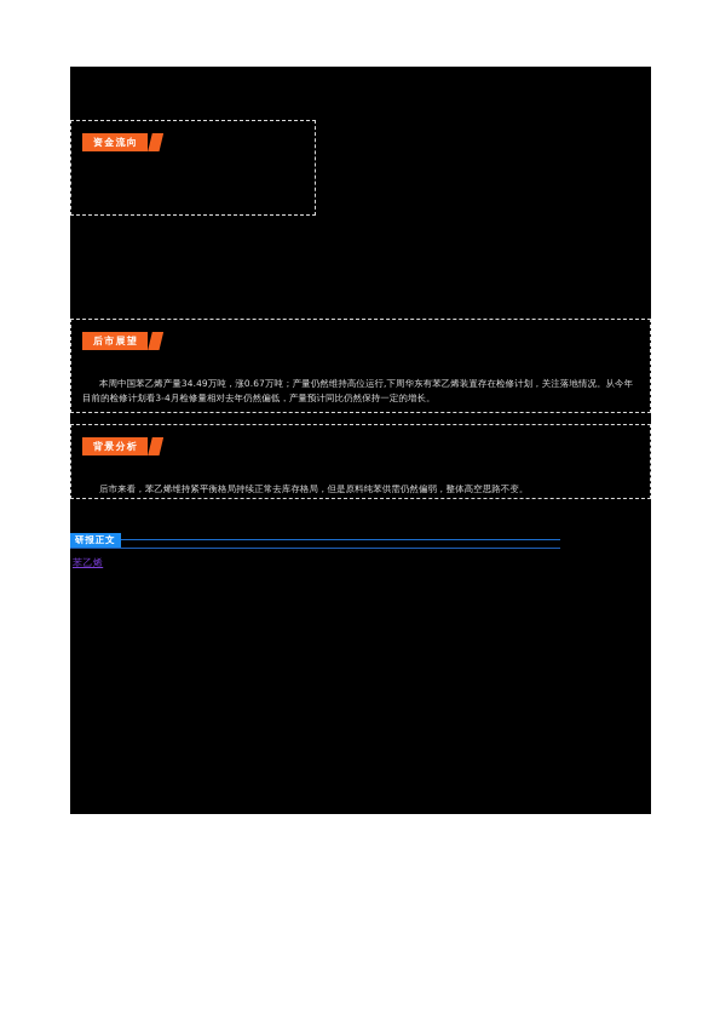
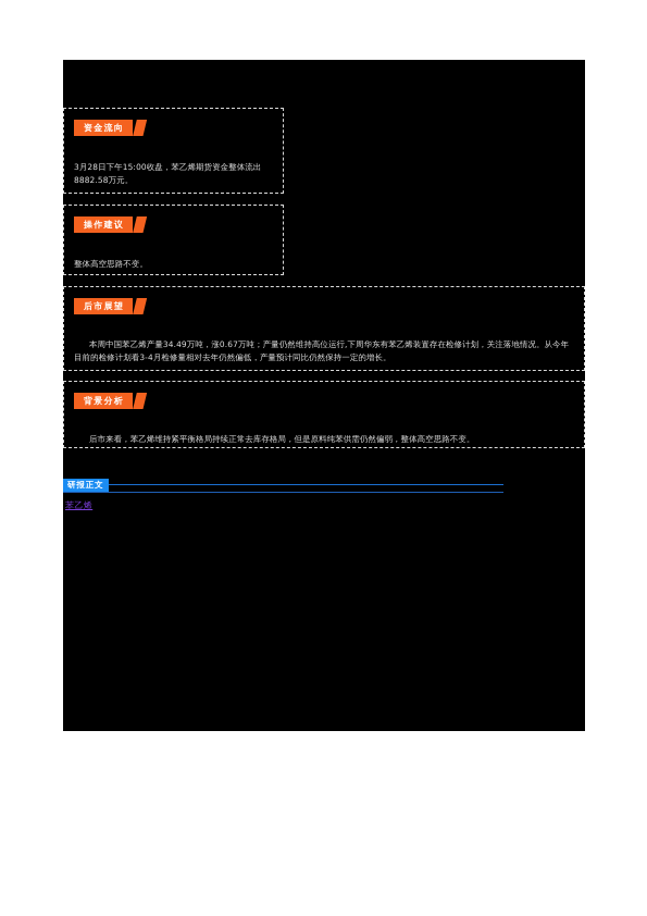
  资金流向
+ 3月28日下午15:00收盘，苯乙烯期货资金整体流出8882.58万元。
+ 操作建议
+ 整体高空思路不变。
  后市展望
  本周中国苯乙烯产量34.49万吨，涨0.67万吨；产量仍然维持高位运行,下周华东有苯乙烯装置存在检修计划，关注落地情况。从今年目前的检修计划看3-4月检修量相对去年仍然偏低，产量预计同比仍然保持一定的增长。
  背景分析
  后市来看，苯乙烯维持紧平衡格局持续正常去库存格局，但是原料纯苯供需仍然偏弱，整体高空思路不变。
  研报正文
  苯乙烯
